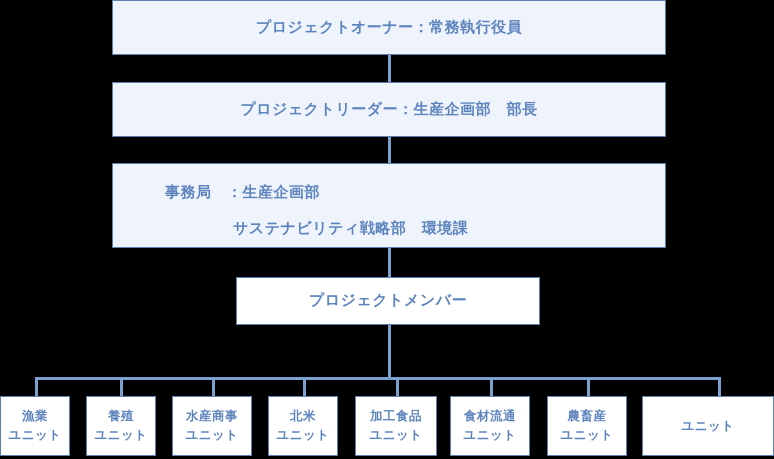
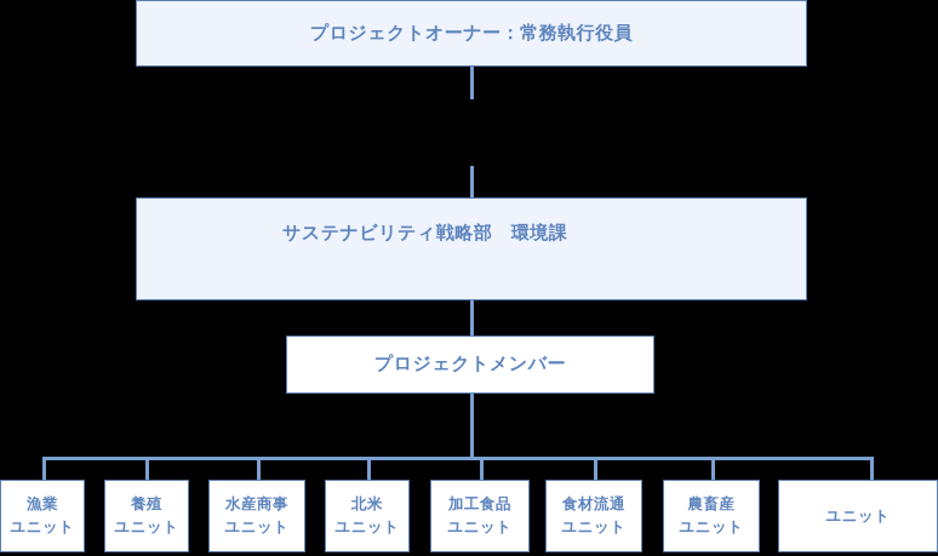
  プロジェクトオーナー：常務執行役員
- プロジェクトリーダー：生産企画部 部長
- 事務局 ：生産企画部
  サステナビリティ戦略部 環境課
  プロジェクトメンバー
  漁業
  ユニット
  養殖
  ユニット
  水産商事
  ユニット
  北米
  ユニット
  加工食品
  ユニット
  食材流通
  ユニット
  農畜産
  ユニット
  ユニット
